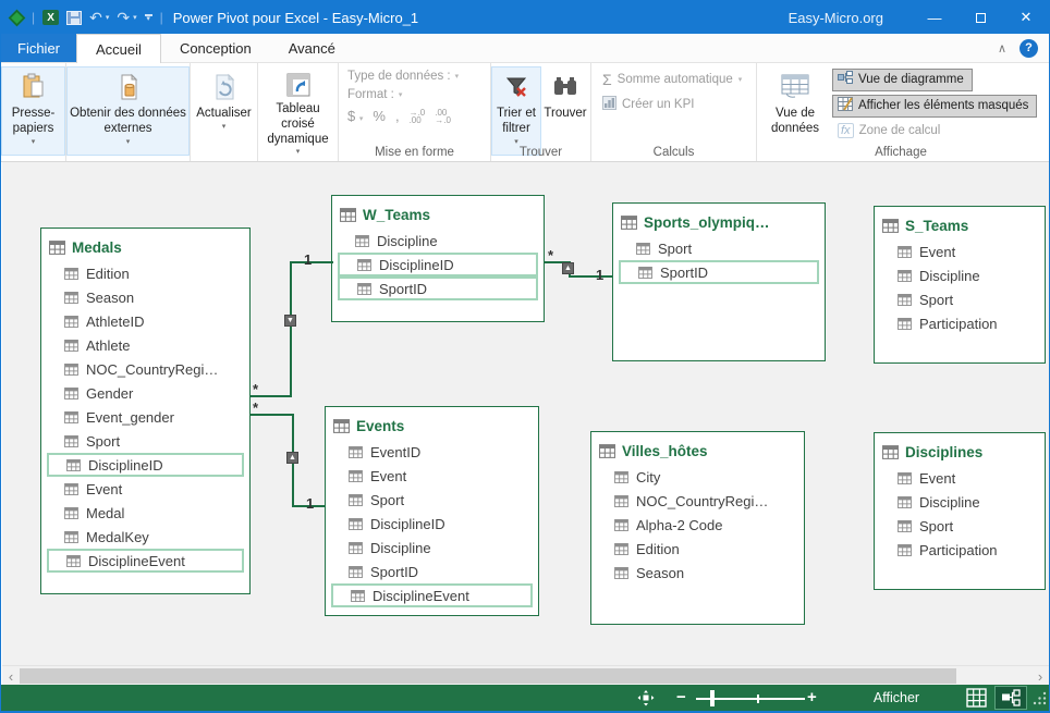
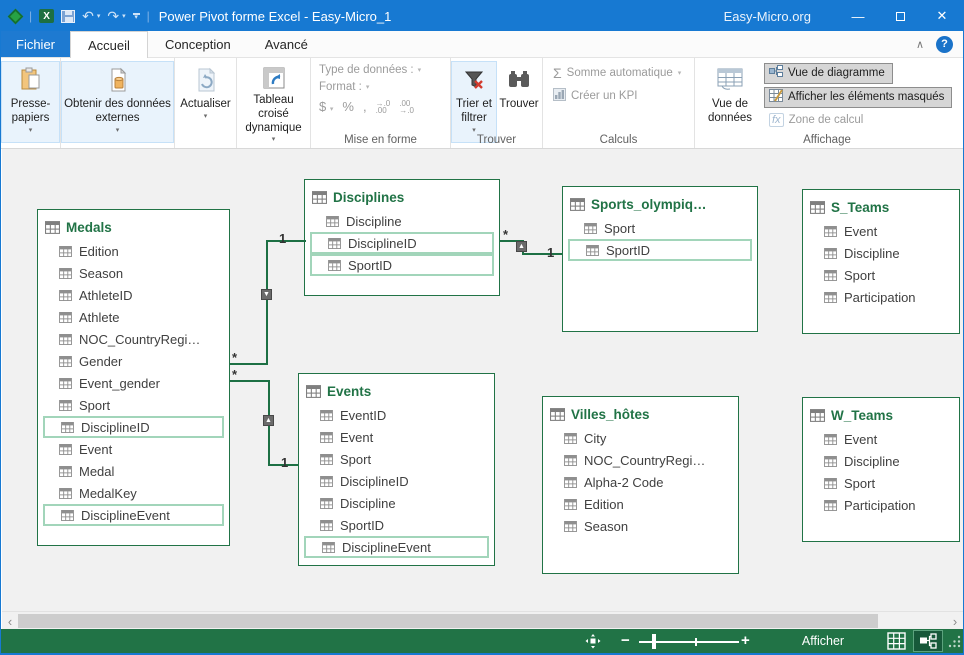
  |
  X
  ↶
  ↷
  |
- Power Pivot pour Excel - Easy-Micro_1
+ Power Pivot forme Excel - Easy-Micro_1
  Easy-Micro.org
  —
  ✕
  Fichier
  Accueil
  Conception
  Avancé
  ∧
  ?
  Presse-papiers
  Obtenir des données externes
  Actualiser
  Tableau croisé dynamique
  Type de données :
  Format :
  %
  ,
  →.0
  .00
  .00
  →.0
  Mise en forme
  Trier et filtrer
  Trouver
  Trouver
  Σ
  Somme automatique
  Créer un KPI
  Calculs
  Vue de données
  Vue de diagramme
  Afficher les éléments masqués
  fx
  Zone de calcul
  Affichage
  Medals
  Edition
  Season
  AthleteID
  Athlete
  NOC_CountryRegi…
  Gender
  Event_gender
  Sport
  DisciplineID
  Event
  Medal
  MedalKey
  DisciplineEvent
- W_Teams
+ Disciplines
  Discipline
  DisciplineID
  SportID
  Sports_olympiq…
  Sport
  SportID
  S_Teams
  Event
  Discipline
  Sport
  Participation
  Events
  EventID
  Event
  Sport
  DisciplineID
  Discipline
  SportID
  DisciplineEvent
  Villes_hôtes
  City
  NOC_CountryRegi…
  Alpha-2 Code
  Edition
  Season
- Disciplines
+ W_Teams
  Event
  Discipline
  Sport
  Participation
  *
  1
  *
  1
  *
  1
  ‹
  ›
  −
  +
  Afficher
